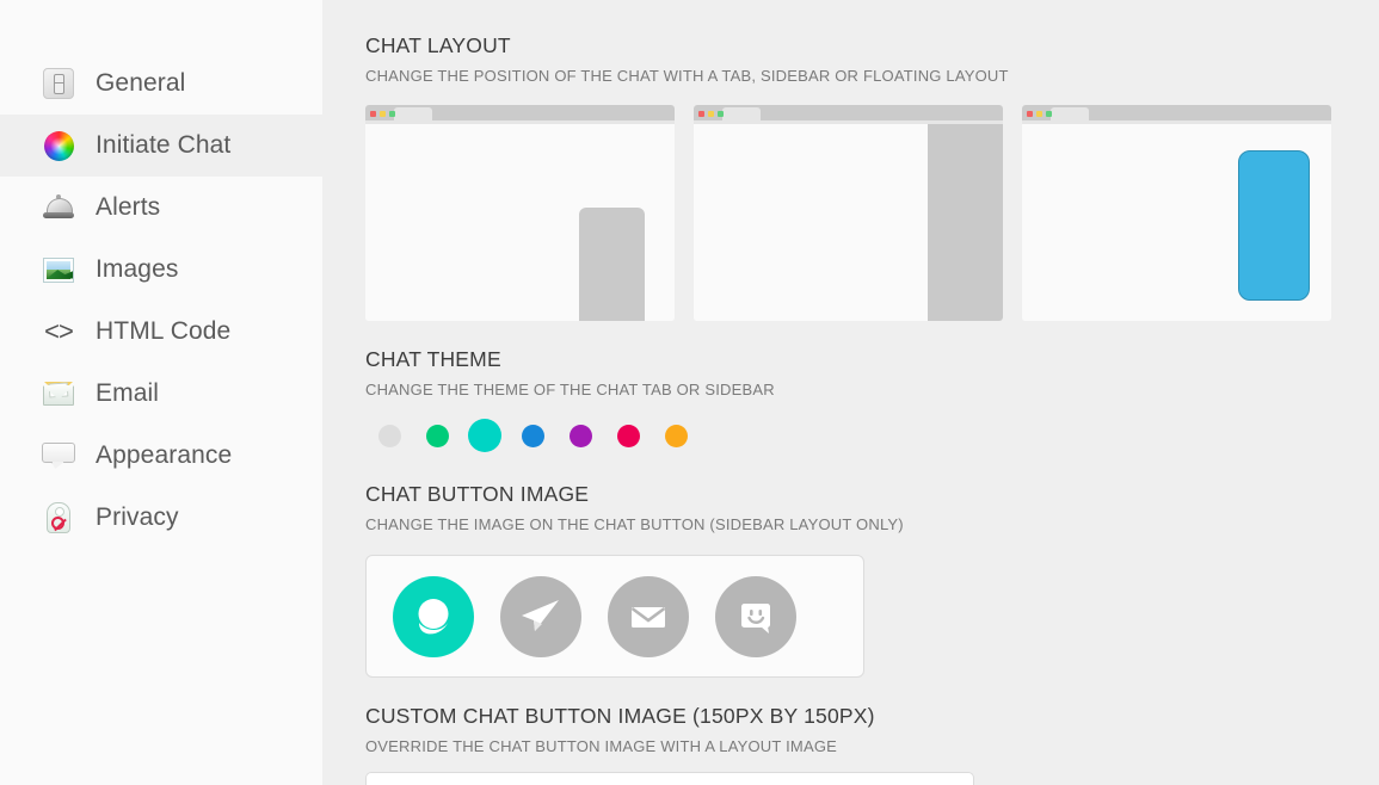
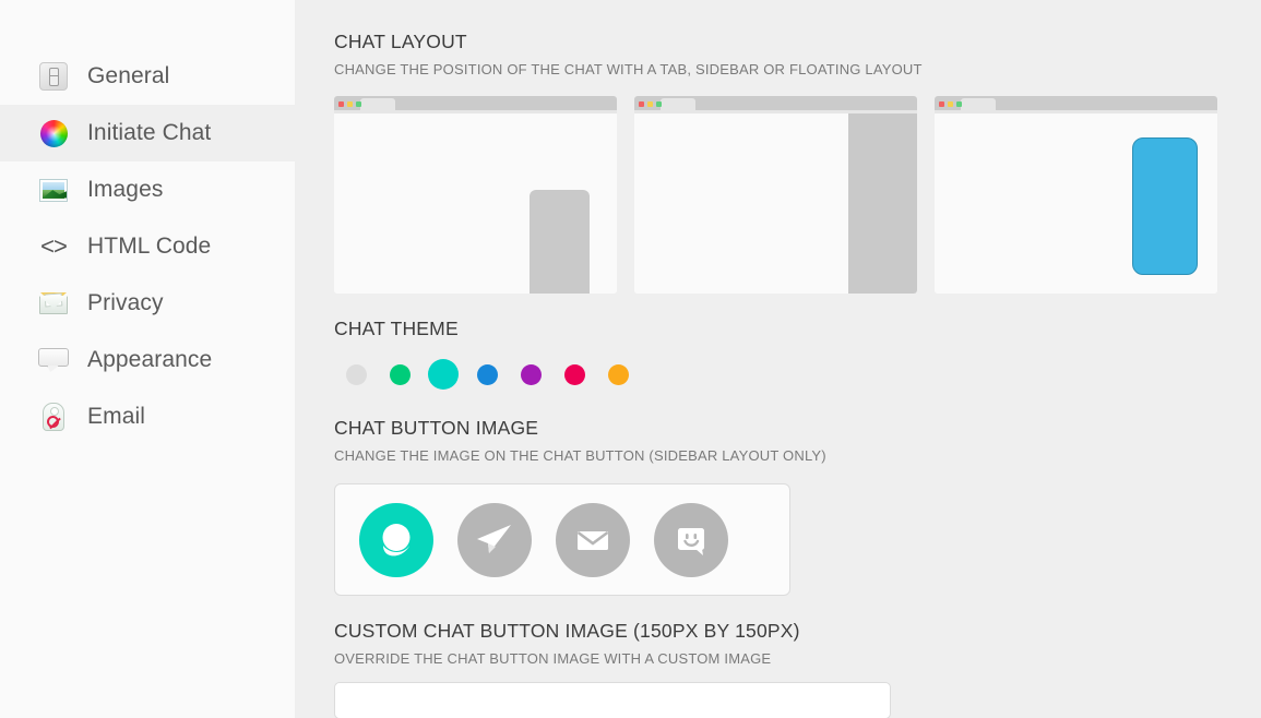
  General
  Initiate Chat
- Alerts
  Images
  <>
  HTML Code
- Email
+ Privacy
  Appearance
- Privacy
+ Email
  CHAT LAYOUT
  CHANGE THE POSITION OF THE CHAT WITH A TAB, SIDEBAR OR FLOATING LAYOUT
  CHAT THEME
- CHANGE THE THEME OF THE CHAT TAB OR SIDEBAR
  CHAT BUTTON IMAGE
  CHANGE THE IMAGE ON THE CHAT BUTTON (SIDEBAR LAYOUT ONLY)
  CUSTOM CHAT BUTTON IMAGE (150PX BY 150PX)
- OVERRIDE THE CHAT BUTTON IMAGE WITH A LAYOUT IMAGE
+ OVERRIDE THE CHAT BUTTON IMAGE WITH A CUSTOM IMAGE
